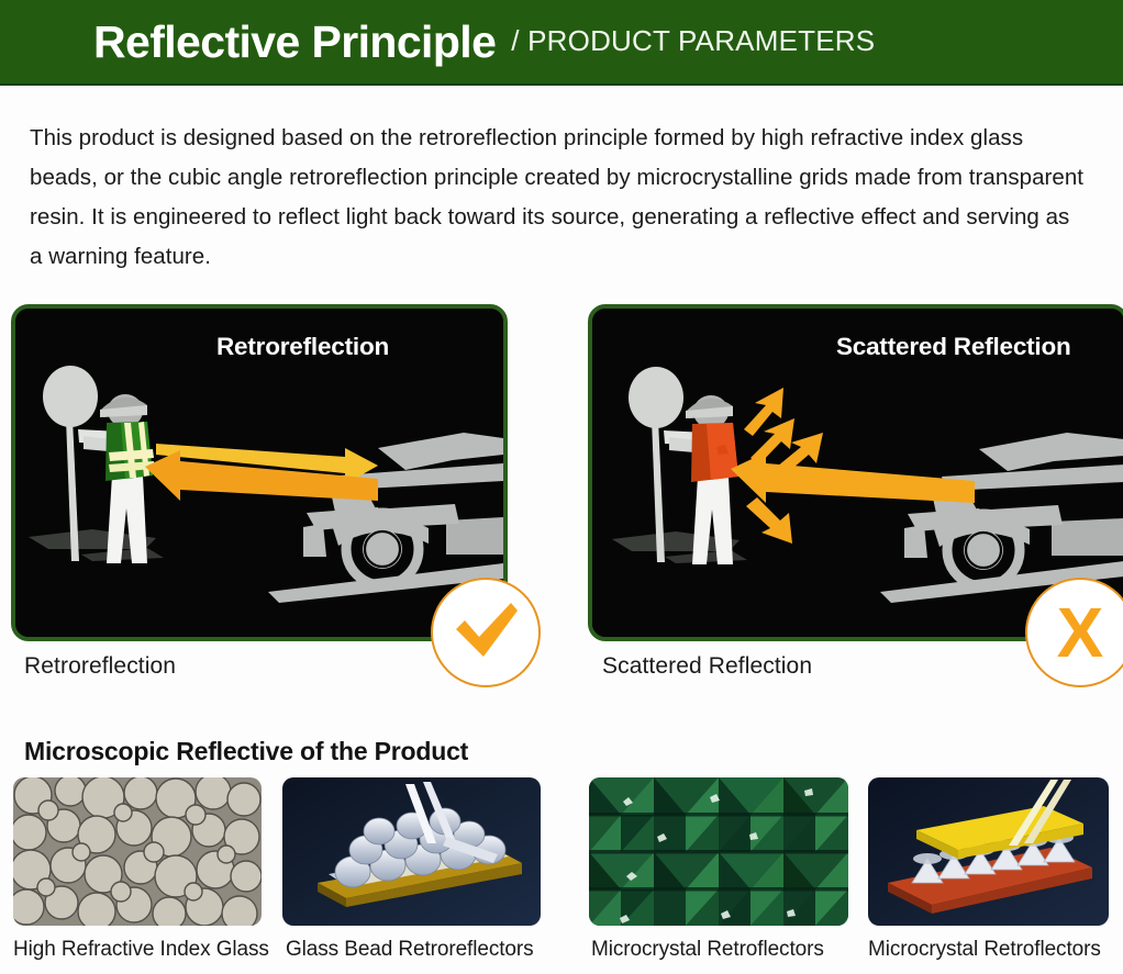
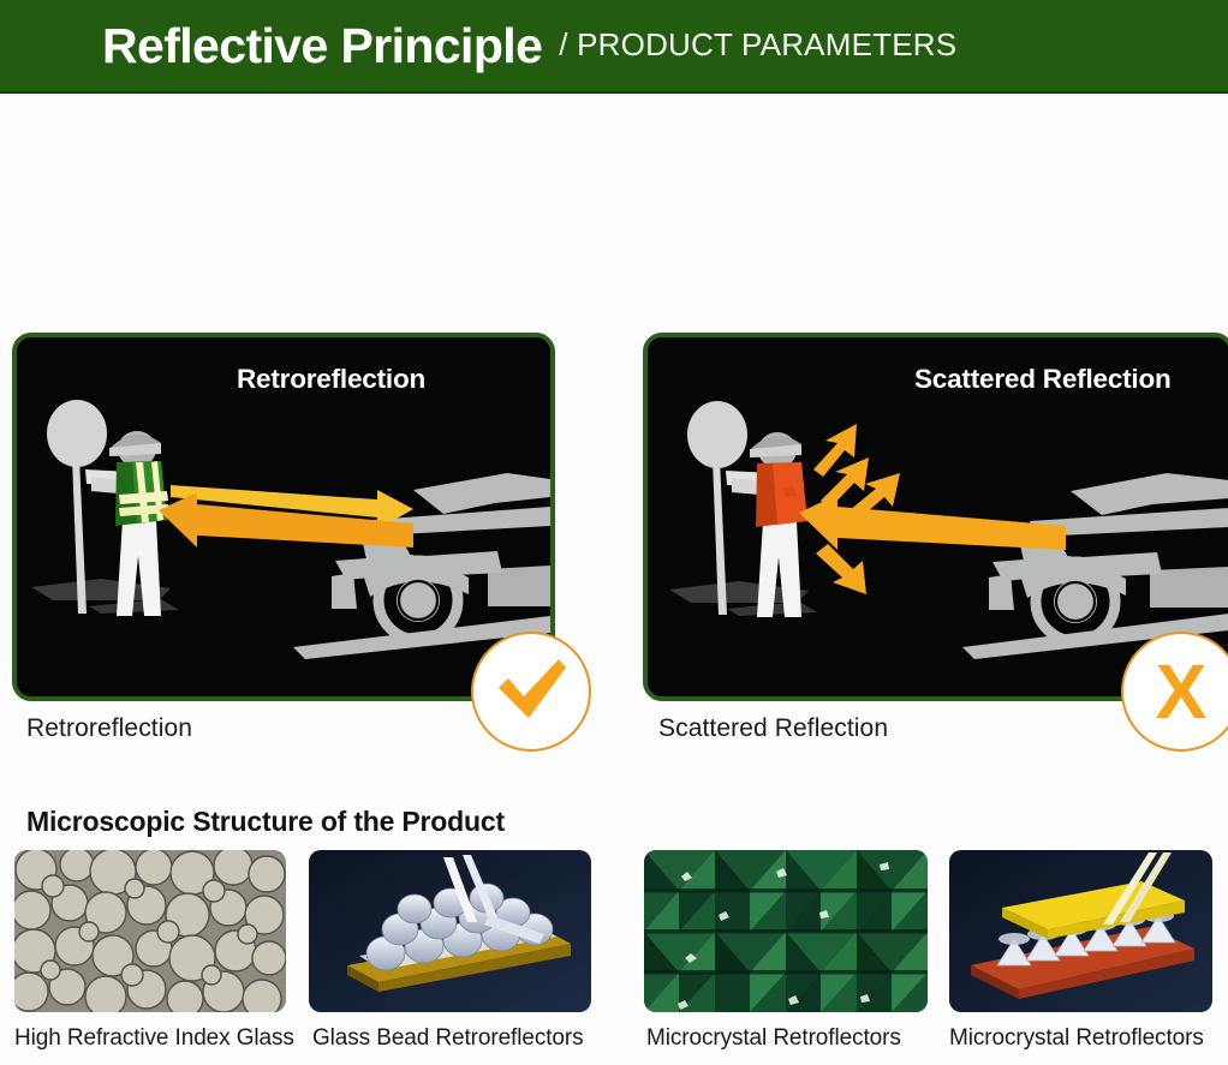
  Reflective Principle
  / PRODUCT PARAMETERS
- This product is designed based on the retroreflection principle formed by high refractive index glass beads, or the cubic angle retroreflection principle created by microcrystalline grids made from transparent resin. It is engineered to reflect light back toward its source, generating a reflective effect and serving as a warning feature.
  Retroreflection
  Scattered Reflection
  Retroreflection
  Scattered Reflection
  X
- Microscopic Reflective of the Product
+ Microscopic Structure of the Product
  High Refractive Index Glass
  Glass Bead Retroreflectors
  Microcrystal Retroflectors
  Microcrystal Retroflectors
